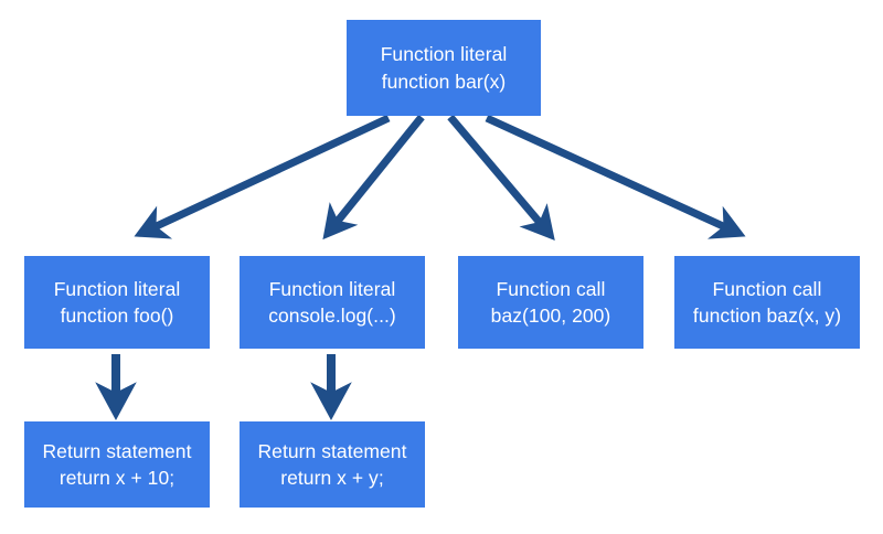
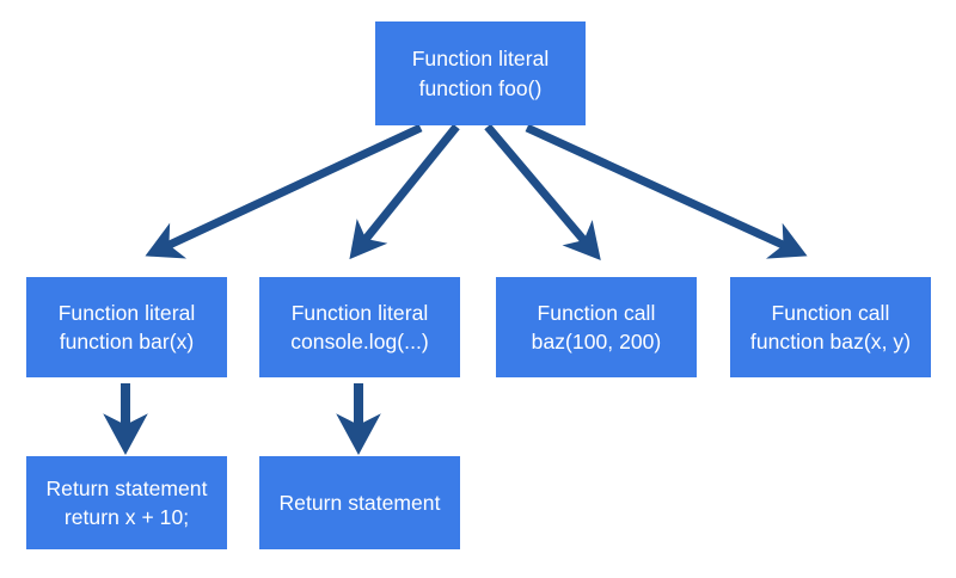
  Function literal
- function bar(x)
+ function foo()
  Function literal
- function foo()
+ function bar(x)
  Function literal
  console.log(...)
  Function call
  baz(100, 200)
  Function call
  function baz(x, y)
  Return statement
  return x + 10;
  Return statement
- return x + y;
